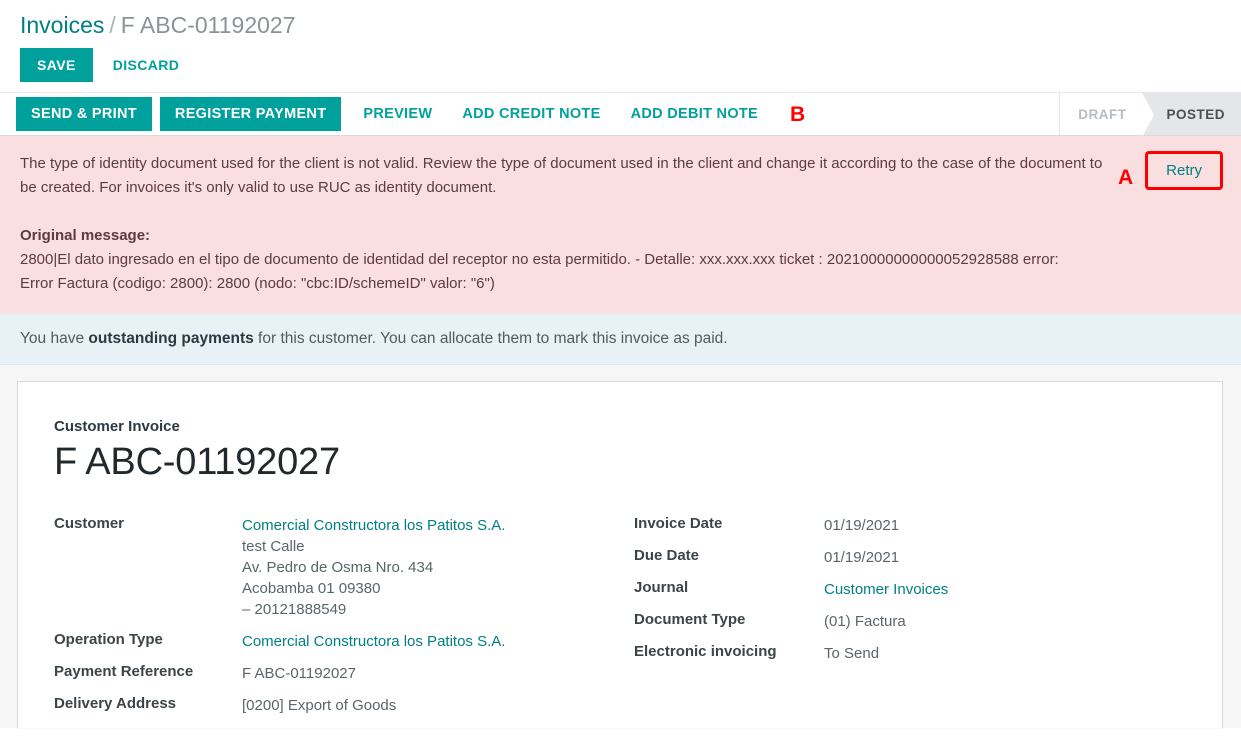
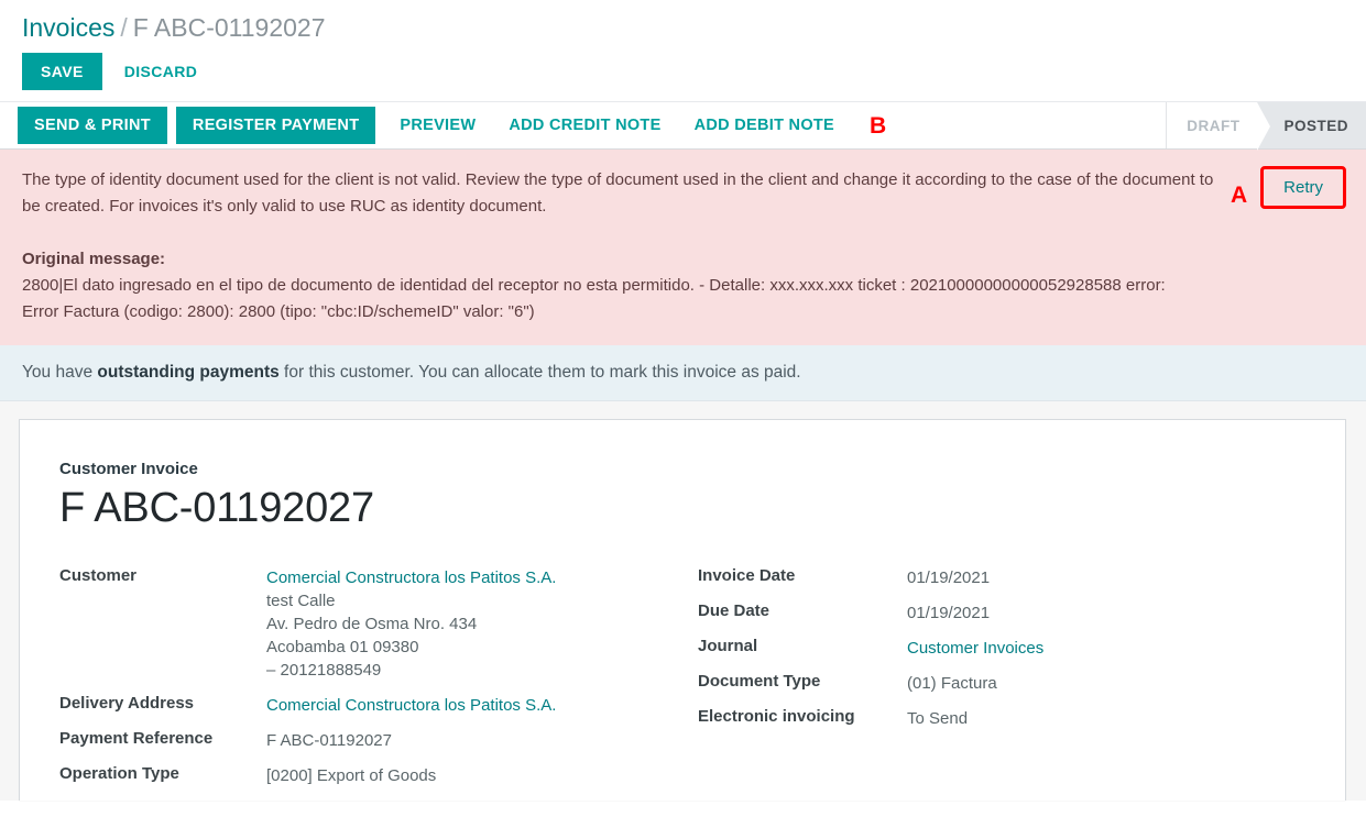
  Invoices / F ABC-01192027
  SAVE
  DISCARD
  SEND & PRINT
  REGISTER PAYMENT
  PREVIEW
  ADD CREDIT NOTE
  ADD DEBIT NOTE
  B
  DRAFT
  POSTED
  The type of identity document used for the client is not valid. Review the type of document used in the client and change it according to the case of the document to be created. For invoices it's only valid to use RUC as identity document.
  Original message:
  2800|El dato ingresado en el tipo de documento de identidad del receptor no esta permitido. - Detalle: xxx.xxx.xxx ticket : 20210000000000052928588 error:
- Error Factura (codigo: 2800): 2800 (nodo: "cbc:ID/schemeID" valor: "6")
+ Error Factura (codigo: 2800): 2800 (tipo: "cbc:ID/schemeID" valor: "6")
  A
  Retry
  You have outstanding payments for this customer. You can allocate them to mark this invoice as paid.
  Customer Invoice
  F ABC-01192027
  Customer
  Comercial Constructora los Patitos S.A.
  test Calle
  Av. Pedro de Osma Nro. 434
  Acobamba 01 09380
  – 20121888549
- Operation Type
+ Delivery Address
  Comercial Constructora los Patitos S.A.
  Payment Reference
  F ABC-01192027
- Delivery Address
+ Operation Type
  [0200] Export of Goods
  Invoice Date
  01/19/2021
  Due Date
  01/19/2021
  Journal
  Customer Invoices
  Document Type
  (01) Factura
  Electronic invoicing
  To Send
